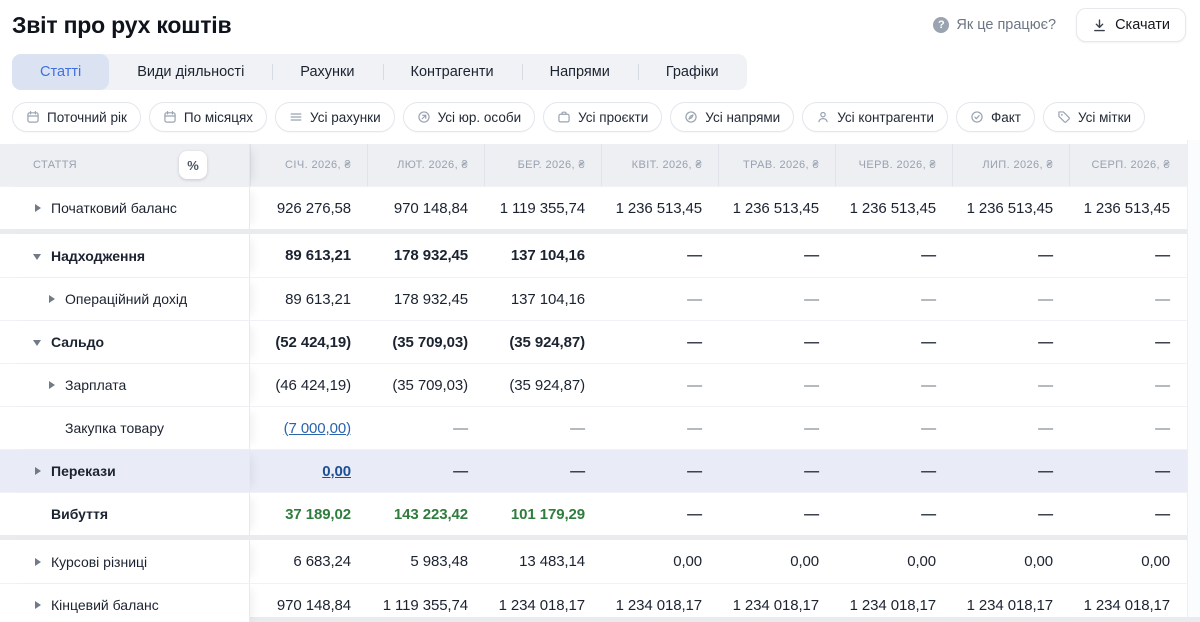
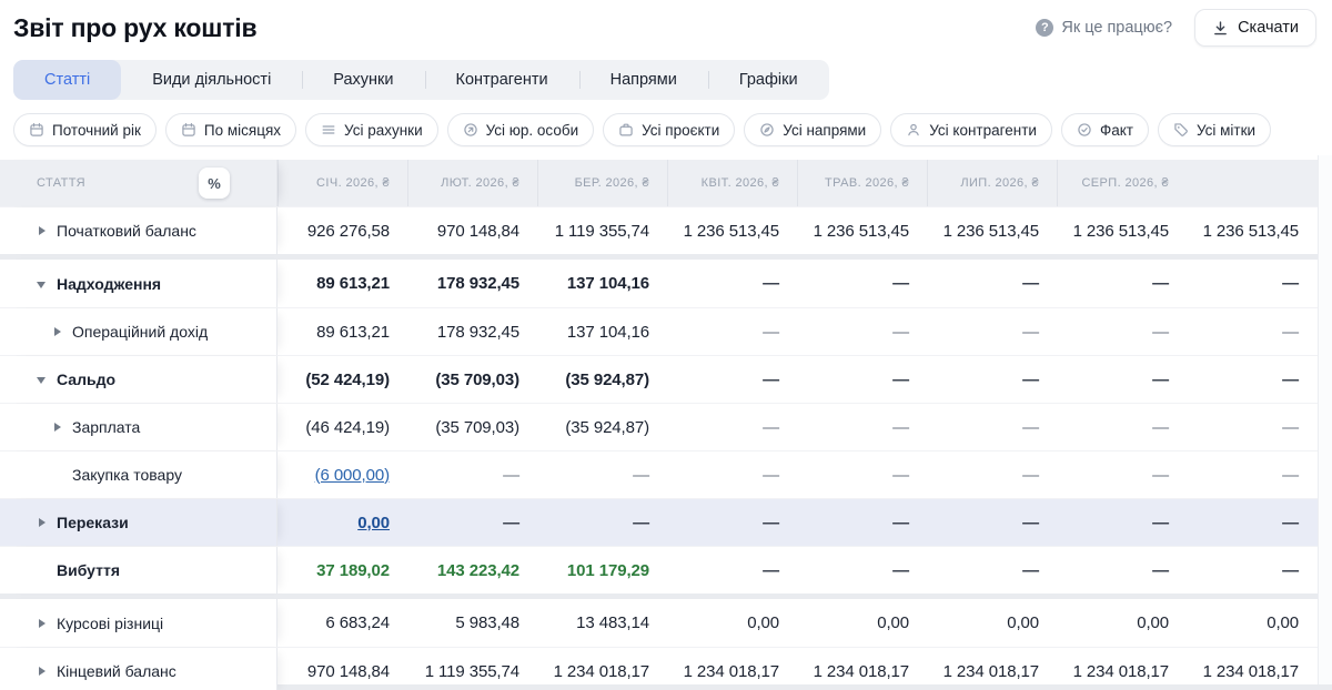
  Звіт про рух коштів
  Як це працює?
  Скачати
  Статті
  Види діяльності
  Рахунки
  Контрагенти
  Напрями
  Графіки
  Поточний рік
  По місяцях
  Усі рахунки
  Усі юр. особи
  Усі проєкти
  Усі напрями
  Усі контрагенти
  Факт
  Усі мітки
  СТАТТЯ
  %
  СІЧ. 2026, ₴
  ЛЮТ. 2026, ₴
  БЕР. 2026, ₴
  КВІТ. 2026, ₴
  ТРАВ. 2026, ₴
- ЧЕРВ. 2026, ₴
  ЛИП. 2026, ₴
  СЕРП. 2026, ₴
  Початковий баланс
  926 276,58
  970 148,84
  1 119 355,74
  1 236 513,45
  1 236 513,45
  1 236 513,45
  1 236 513,45
  1 236 513,45
  Надходження
  89 613,21
  178 932,45
  137 104,16
  —
  —
  —
  —
  —
  Операційний дохід
  89 613,21
  178 932,45
  137 104,16
  —
  —
  —
  —
  —
  Сальдо
  (52 424,19)
  (35 709,03)
  (35 924,87)
  —
  —
  —
  —
  —
  Зарплата
  (46 424,19)
  (35 709,03)
  (35 924,87)
  —
  —
  —
  —
  —
  Закупка товару
- (7 000,00)
+ (6 000,00)
  —
  —
  —
  —
  —
  —
  —
  Перекази
  0,00
  —
  —
  —
  —
  —
  —
  —
  Вибуття
  37 189,02
  143 223,42
  101 179,29
  —
  —
  —
  —
  —
  Курсові різниці
  6 683,24
  5 983,48
  13 483,14
  0,00
  0,00
  0,00
  0,00
  0,00
  Кінцевий баланс
  970 148,84
  1 119 355,74
  1 234 018,17
  1 234 018,17
  1 234 018,17
  1 234 018,17
  1 234 018,17
  1 234 018,17
